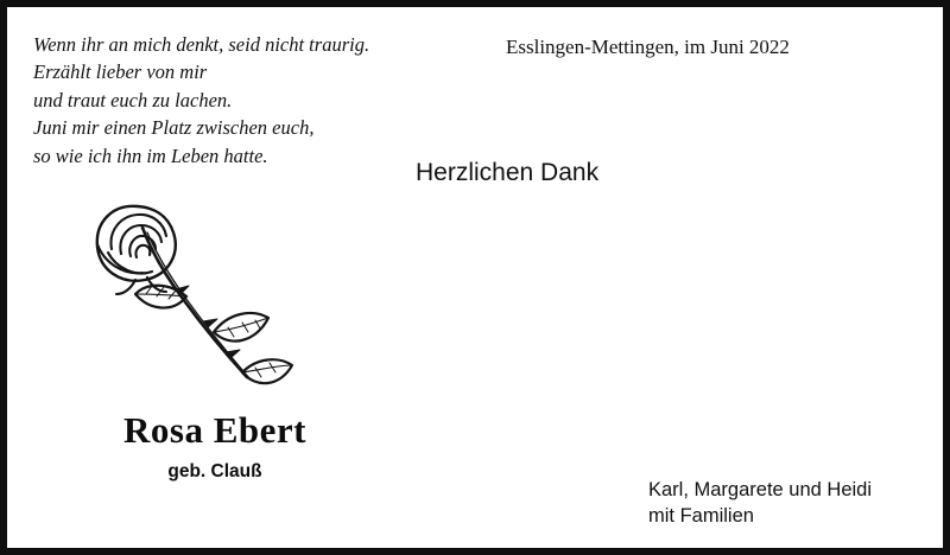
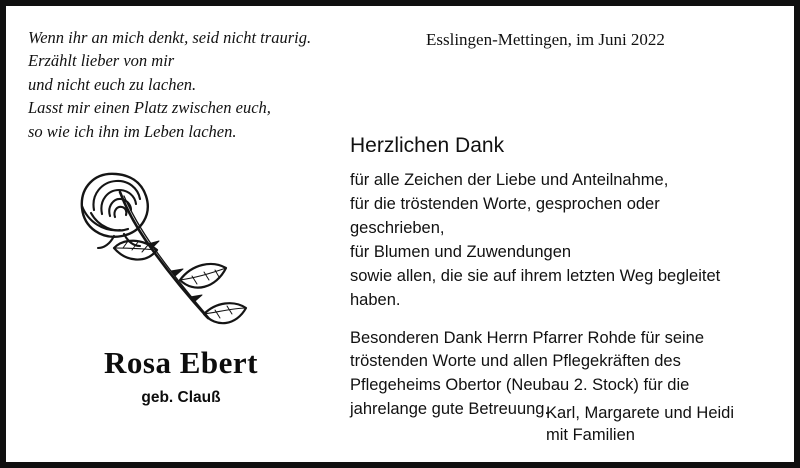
  Wenn ihr an mich denkt, seid nicht traurig.
  Erzählt lieber von mir
- und traut euch zu lachen.
+ und nicht euch zu lachen.
- Juni mir einen Platz zwischen euch,
+ Lasst mir einen Platz zwischen euch,
- so wie ich ihn im Leben hatte.
+ so wie ich ihn im Leben lachen.
  Rosa Ebert
  geb. Clauß
  Esslingen-Mettingen, im Juni 2022
  Herzlichen Dank
+ für alle Zeichen der Liebe und Anteilnahme,
+ für die tröstenden Worte, gesprochen oder
+ geschrieben,
+ für Blumen und Zuwendungen
+ sowie allen, die sie auf ihrem letzten Weg begleitet
+ haben.
+ Besonderen Dank Herrn Pfarrer Rohde für seine
+ tröstenden Worte und allen Pflegekräften des
+ Pflegeheims Obertor (Neubau 2. Stock) für die
+ jahrelange gute Betreuung.
  Karl, Margarete und Heidi
  mit Familien
